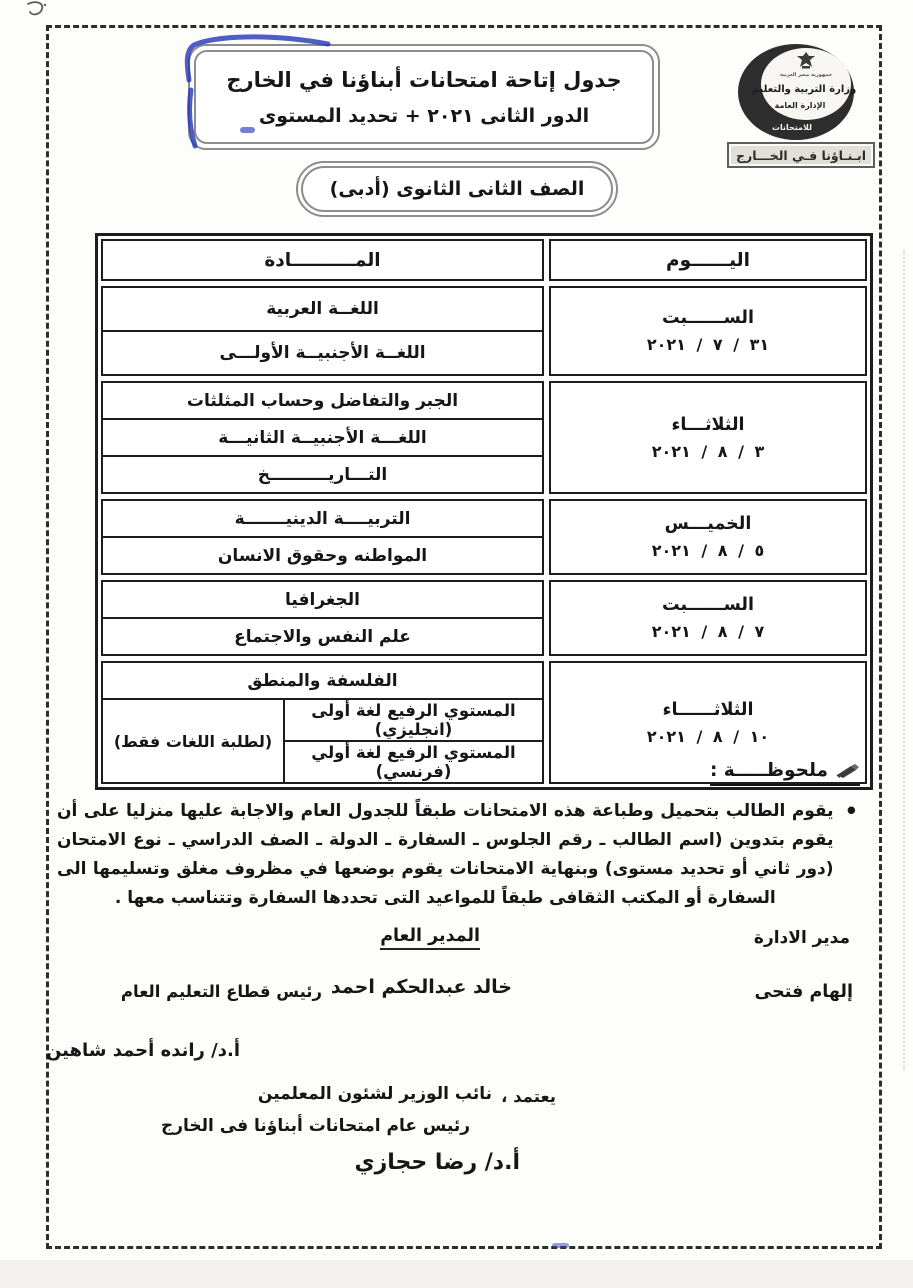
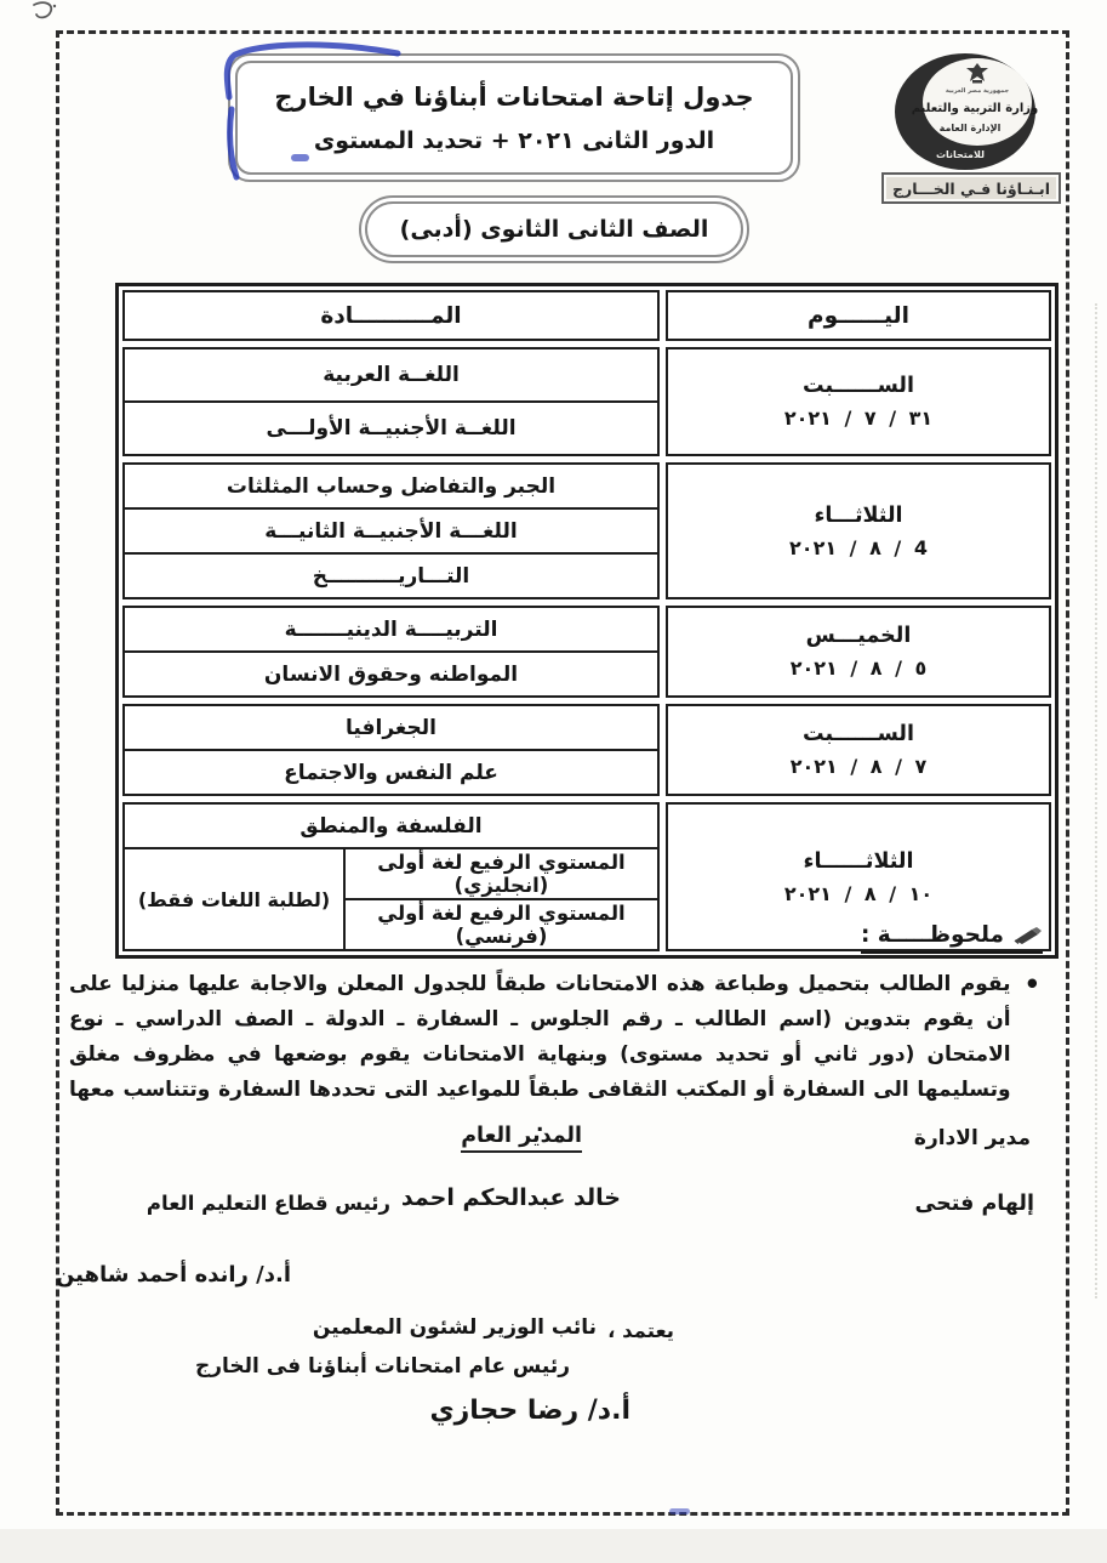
  جدول إتاحة امتحانات أبناؤنا في الخارج
  الدور الثانى ٢٠٢١ + تحديد المستوى
  وزارة التربية والتعلي
  الإدارة العامة
  للامتحانات
  ابـنـاؤنا فـي الخـــارج
  الصف الثانى الثانوى (أدبى)
  اليــــــوم
  المــــــــــادة
  الســــــبت
  ٣١ / ٧ / ٢٠٢١
  اللغــة العربية
  اللغــة الأجنبيــة الأولـــى
  الثلاثـــاء
- ٣ / ٨ / ٢٠٢١
+ 4 / ٨ / ٢٠٢١
  الجبر والتفاضل وحساب المثلثات
  اللغـــة الأجنبيــة الثانيـــة
  التـــاريــــــــــخ
  الخميـــس
  ٥ / ٨ / ٢٠٢١
  التربيــــة الدينيـــــــة
  المواطنه وحقوق الانسان
  الســــــبت
  ٧ / ٨ / ٢٠٢١
  الجغرافيا
  علم النفس والاجتماع
  الثلاثــــــاء
  ١٠ / ٨ / ٢٠٢١
  الفلسفة والمنطق
  المستوي الرفيع لغة أولى (انجليزي)
  المستوي الرفيع لغة أولي (فرنسي)
  (لطلبة اللغات فقط)
  ملحوظـــــة :
  •
- يقوم الطالب بتحميل وطباعة هذه الامتحانات طبقاً للجدول العام والاجابة عليها منزليا على أن يقوم بتدوين (اسم الطالب ـ رقم الجلوس ـ السفارة ـ الدولة ـ الصف الدراسي ـ نوع الامتحان (دور ثاني أو تحديد مستوى) وبنهاية الامتحانات يقوم بوضعها في مظروف مغلق وتسليمها الى السفارة أو المكتب الثقافى طبقاً للمواعيد التى تحددها السفارة وتتناسب معها .
+ يقوم الطالب بتحميل وطباعة هذه الامتحانات طبقاً للجدول المعلن والاجابة عليها منزليا على أن يقوم بتدوين (اسم الطالب ـ رقم الجلوس ـ السفارة ـ الدولة ـ الصف الدراسي ـ نوع الامتحان (دور ثاني أو تحديد مستوى) وبنهاية الامتحانات يقوم بوضعها في مظروف مغلق وتسليمها الى السفارة أو المكتب الثقافى طبقاً للمواعيد التى تحددها السفارة وتتناسب معها .
  مدير الادارة
  المدير العام
  إلهام فتحى
  خالد عبدالحكم احمد
  رئيس قطاع التعليم العام
  أ.د/ رانده أحمد شاهين
  يعتمد ،
  نائب الوزير لشئون المعلمين
  رئيس عام امتحانات أبناؤنا فى الخارج
  أ.د/ رضا حجازي
